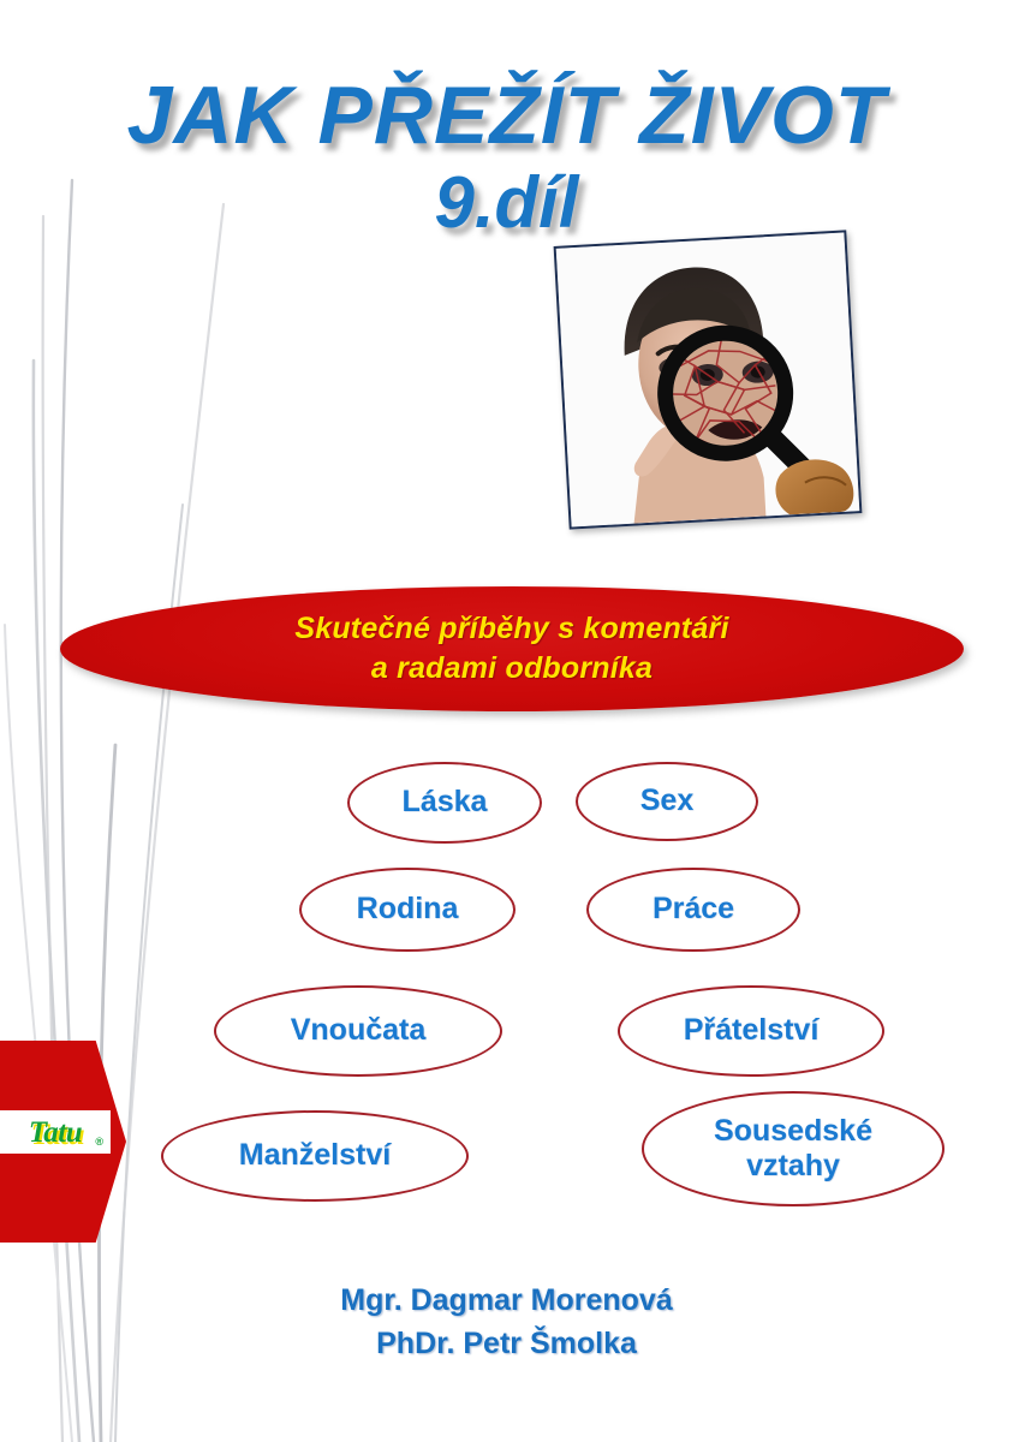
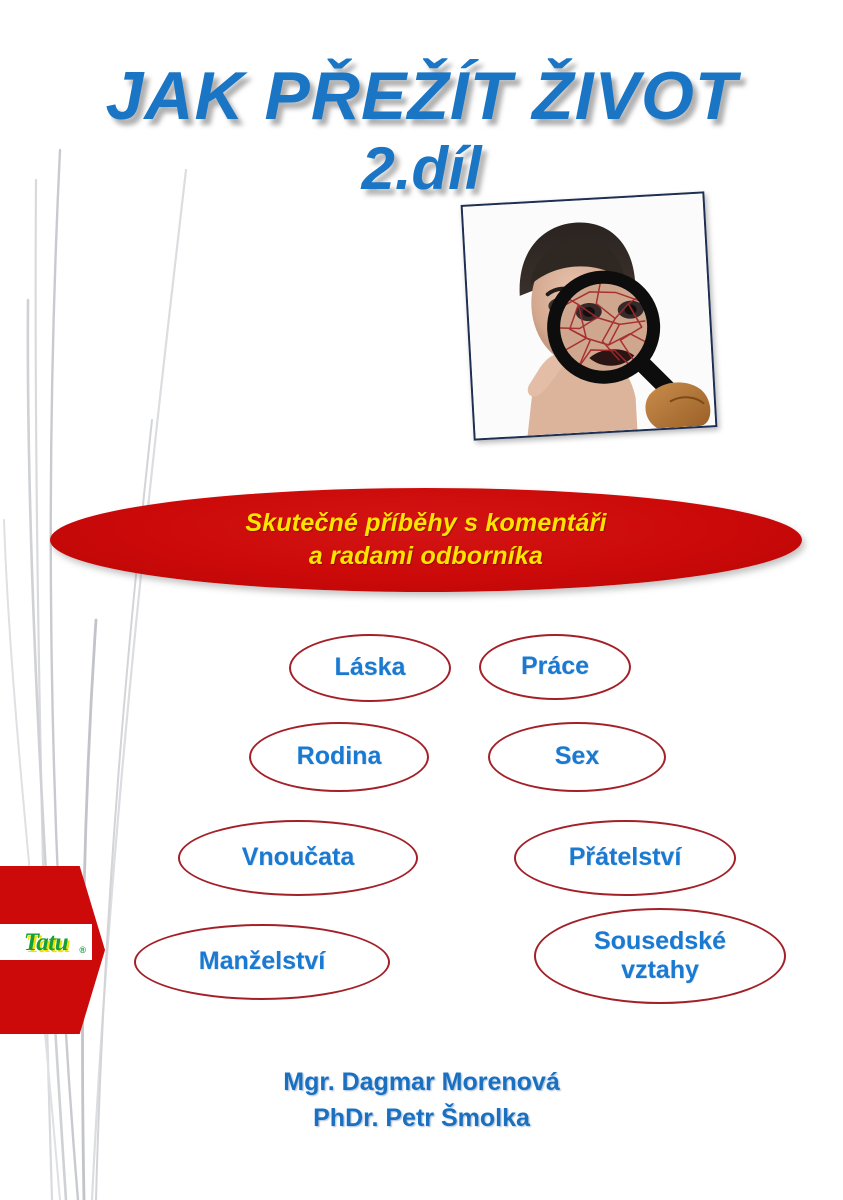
  JAK PŘEŽÍT ŽIVOT
- 9.díl
+ 2.díl
  Skutečné příběhy s komentáři
  a radami odborníka
  Láska
- Sex
+ Práce
  Rodina
- Práce
+ Sex
  Vnoučata
  Přátelství
  Manželství
  Sousedské
  vztahy
  Mgr. Dagmar Morenová
  PhDr. Petr Šmolka
  Tatu
  ®
